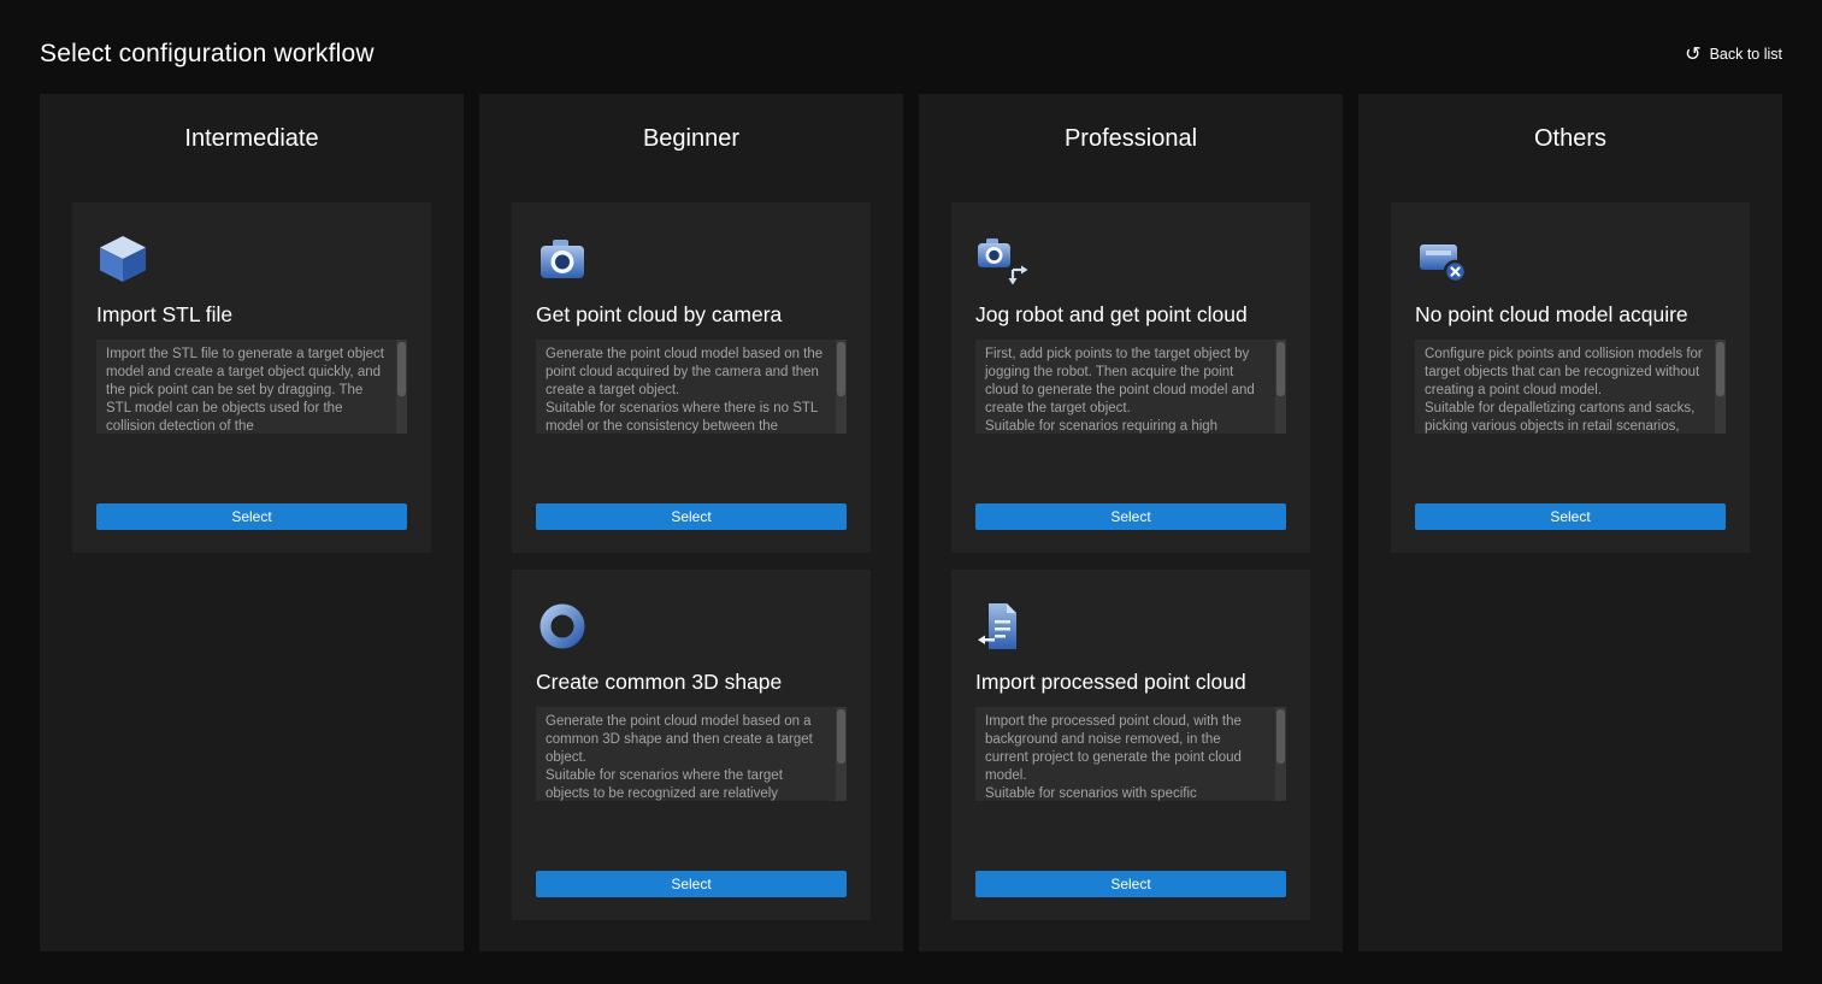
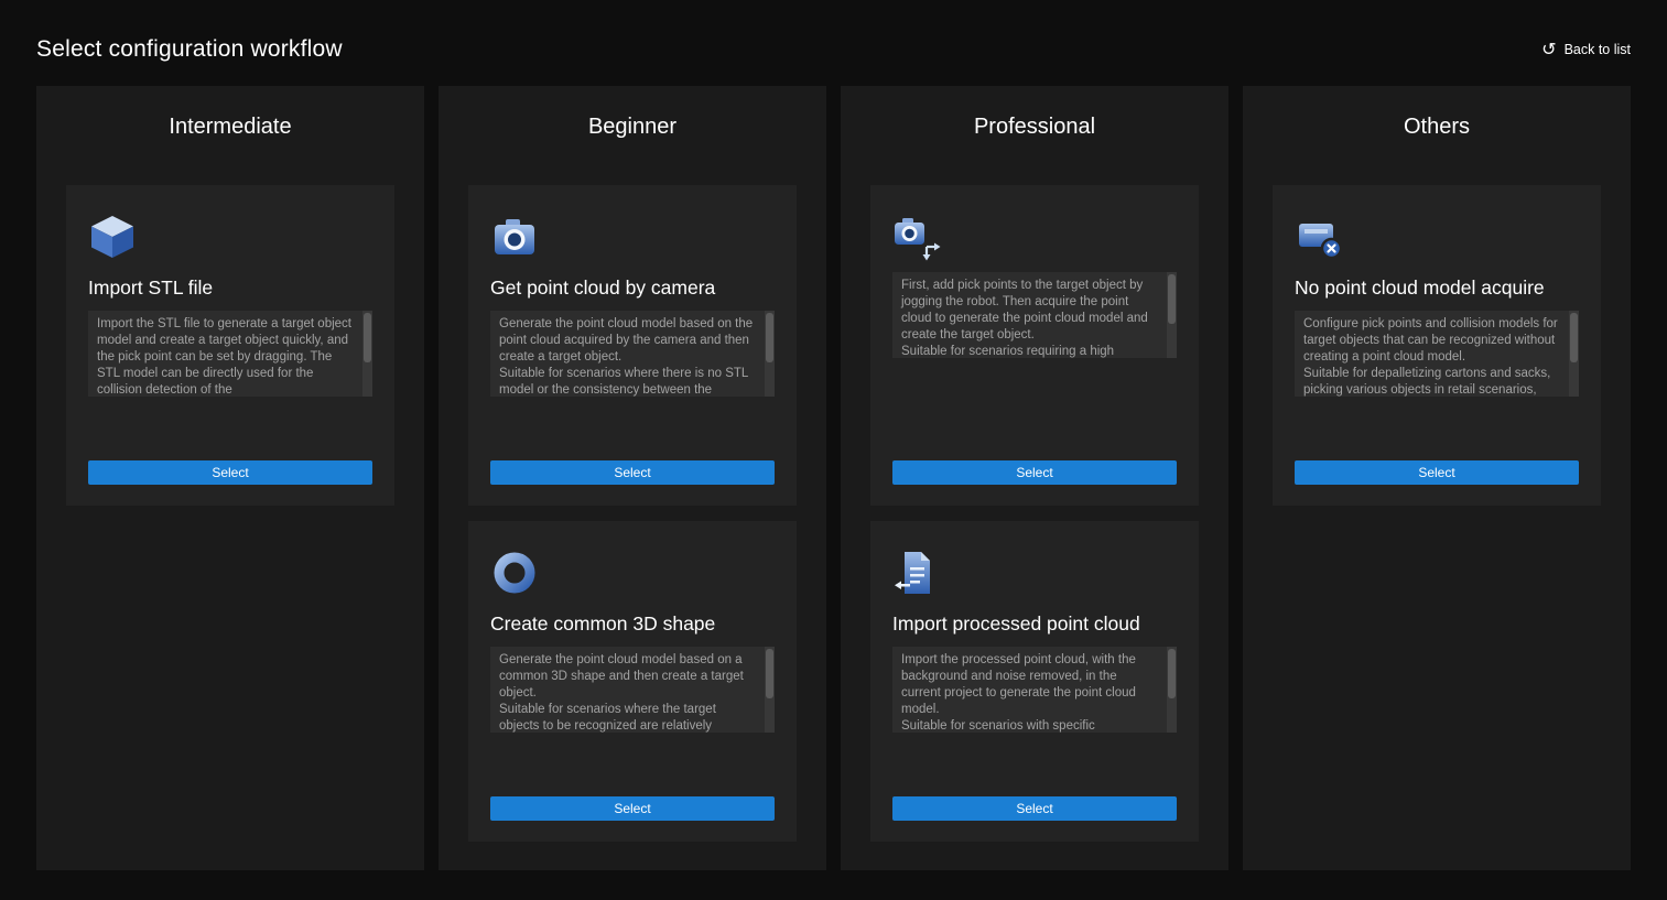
  Select configuration workflow
  ↺
  Back to list
  Intermediate
  Import STL file
- Import the STL file to generate a target object model and create a target object quickly, and the pick point can be set by dragging. The STL model can be objects used for the collision detection of the
+ Import the STL file to generate a target object model and create a target object quickly, and the pick point can be set by dragging. The STL model can be directly used for the collision detection of the
  Select
  Beginner
  Get point cloud by camera
  Generate the point cloud model based on the point cloud acquired by the camera and then create a target object.
  Suitable for scenarios where there is no STL model or the consistency between the
  Select
  Create common 3D shape
  Generate the point cloud model based on a common 3D shape and then create a target object.
  Suitable for scenarios where the target objects to be recognized are relatively
  Select
  Professional
- Jog robot and get point cloud
  First, add pick points to the target object by jogging the robot. Then acquire the point cloud to generate the point cloud model and create the target object.
  Suitable for scenarios requiring a high
  Select
  Import processed point cloud
  Import the processed point cloud, with the background and noise removed, in the current project to generate the point cloud model.
  Suitable for scenarios with specific
  Select
  Others
  No point cloud model acquire
  Configure pick points and collision models for target objects that can be recognized without creating a point cloud model.
  Suitable for depalletizing cartons and sacks, picking various objects in retail scenarios,
  Select
